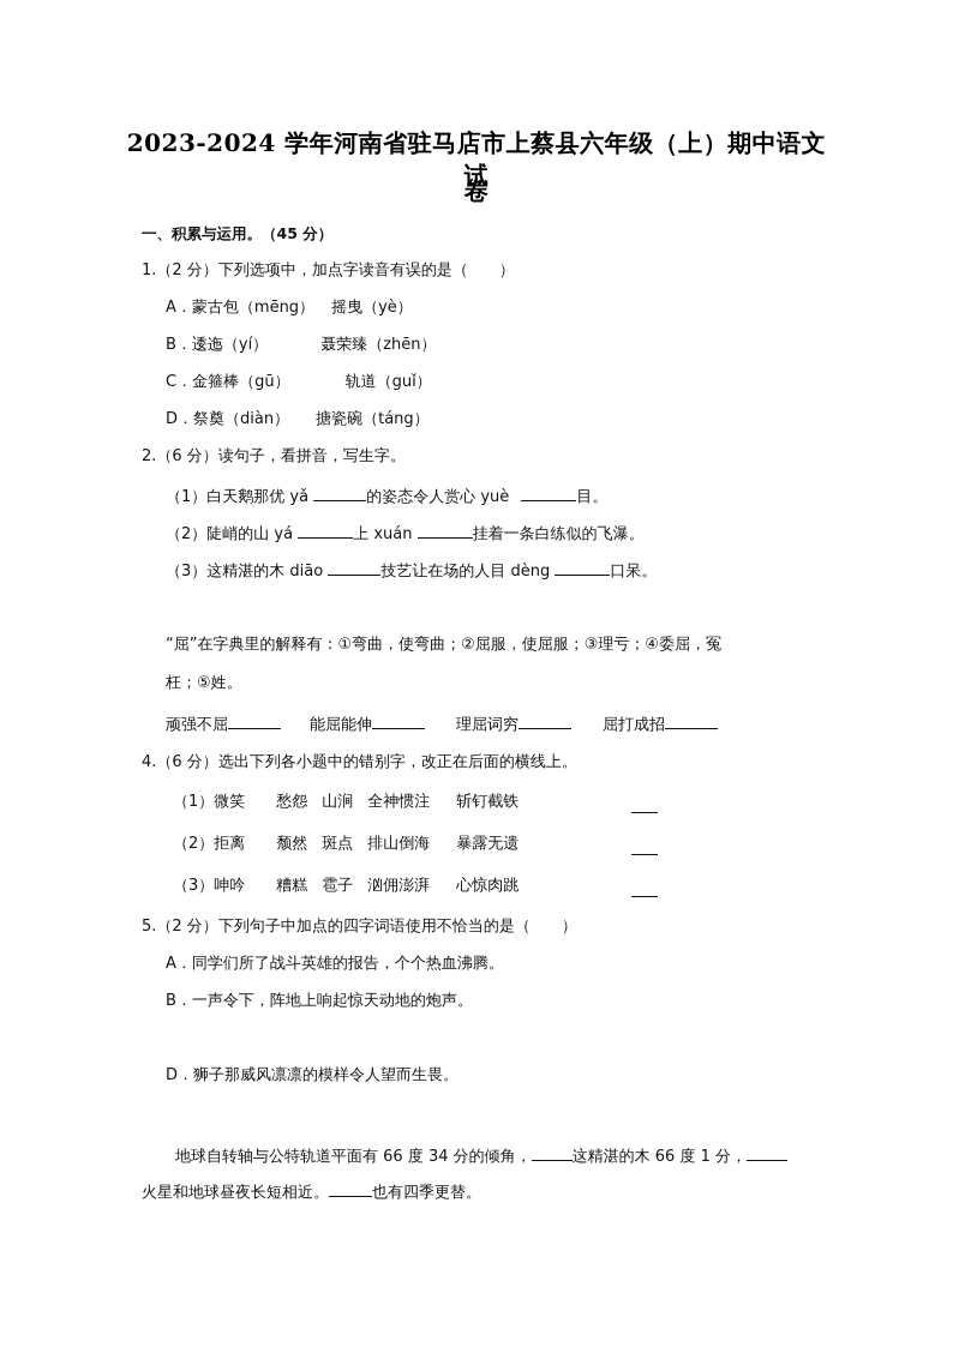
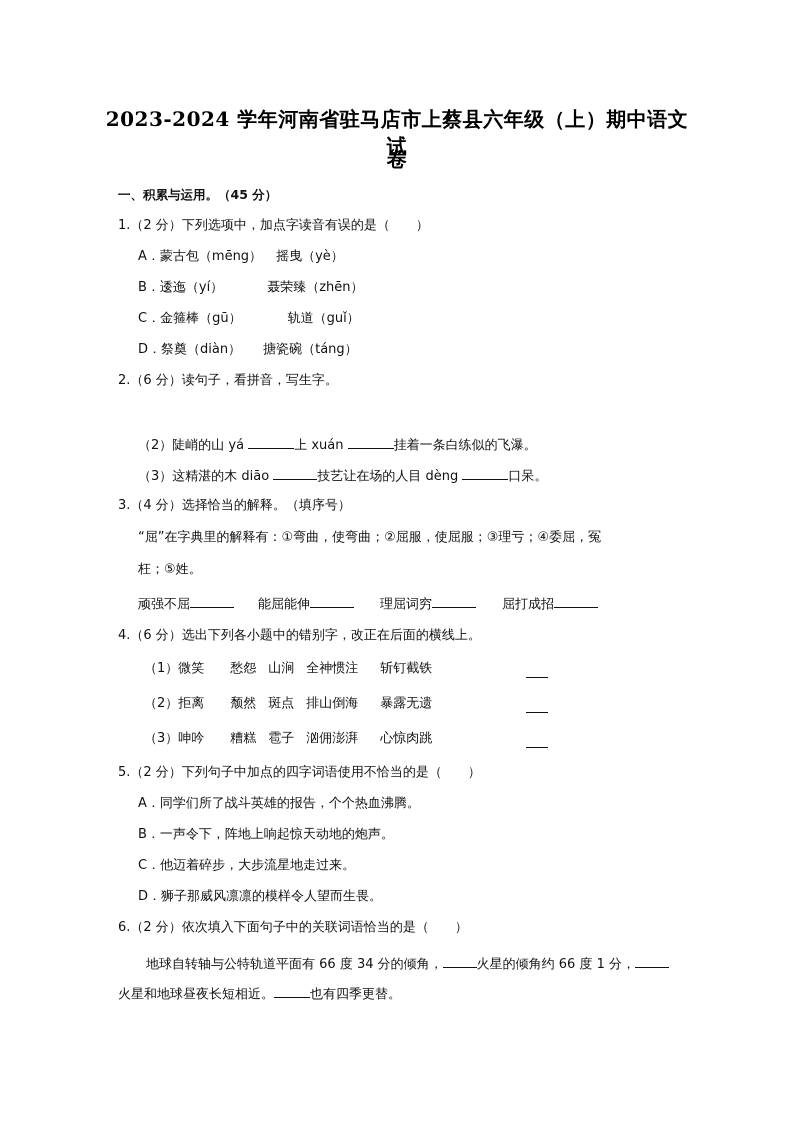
  2023-2024 学年河南省驻马店市上蔡县六年级（上）期中语文试
  卷
  一、积累与运用。（45 分）
  1.（2 分）下列选项中，加点字读音有误的是（ ）
  A．蒙古包（mēng） 摇曳（yè）
  B．逶迤（yí） 聂荣臻（zhēn）
  C．金箍棒（gū） 轨道（guǐ）
  D．祭奠（diàn） 搪瓷碗（táng）
  2.（6 分）读句子，看拼音，写生字。
- （1）白天鹅那优 yǎ 的姿态令人赏心 yuè 目。
  （2）陡峭的山 yá 上 xuán 挂着一条白练似的飞瀑。
  （3）这精湛的木 diāo 技艺让在场的人目 dèng 口呆。
+ 3.（4 分）选择恰当的解释。（填序号）
  “屈”在字典里的解释有：①弯曲，使弯曲；②屈服，使屈服；③理亏；④委屈，冤
  枉；⑤姓。
  顽强不屈 能屈能伸 理屈词穷 屈打成招
  4.（6 分）选出下列各小题中的错别字，改正在后面的横线上。
  （1）微笑 愁怨 山涧 全神惯注 斩钉截铁
  （2）拒离 颓然 斑点 排山倒海 暴露无遗
  （3）呻吟 糟糕 雹子 汹佣澎湃 心惊肉跳
  5.（2 分）下列句子中加点的四字词语使用不恰当的是（ ）
  A．同学们所了战斗英雄的报告，个个热血沸腾。
  B．一声令下，阵地上响起惊天动地的炮声。
+ C．他迈着碎步，大步流星地走过来。
  D．狮子那威风凛凛的模样令人望而生畏。
+ 6.（2 分）依次填入下面句子中的关联词语恰当的是（ ）
- 地球自转轴与公特轨道平面有 66 度 34 分的倾角， 这精湛的木 66 度 1 分，
+ 地球自转轴与公特轨道平面有 66 度 34 分的倾角， 火星的倾角约 66 度 1 分，
  火星和地球昼夜长短相近。 也有四季更替。
